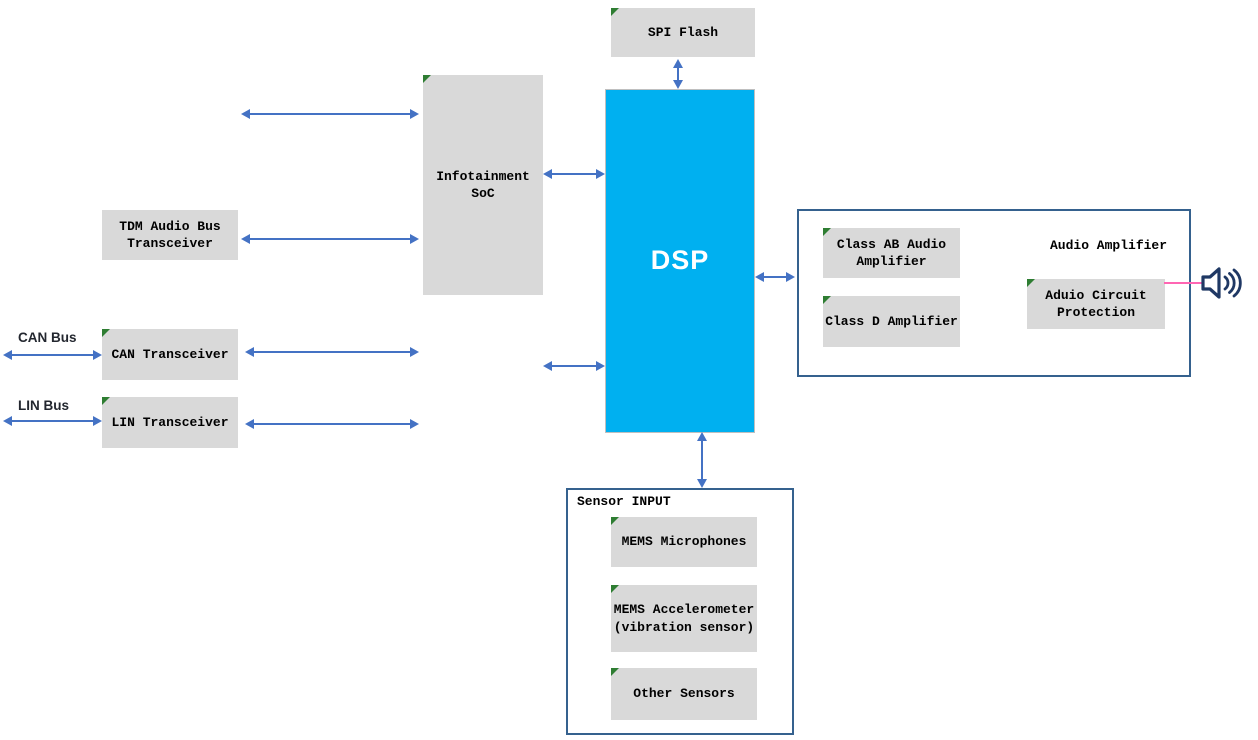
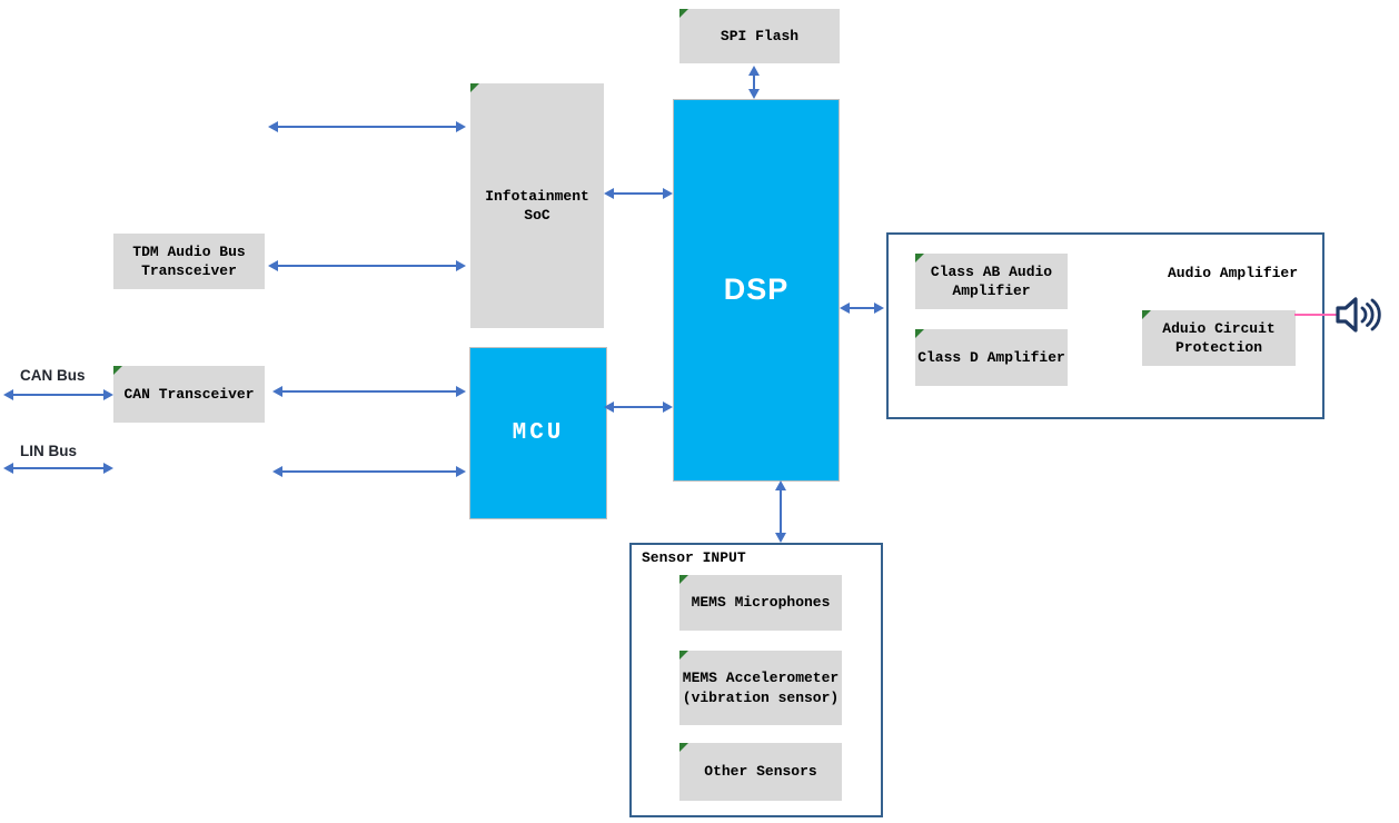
  SPI Flash
  TDM Audio Bus
  Transceiver
  CAN Transceiver
- LIN Transceiver
  Infotainment
  SoC
  DSP
+ MCU
  Audio Amplifier
  Class AB Audio
  Amplifier
  Class D Amplifier
  Aduio Circuit
  Protection
  Sensor INPUT
  MEMS Microphones
  MEMS Accelerometer
  (vibration sensor)
  Other Sensors
  CAN Bus
  LIN Bus
